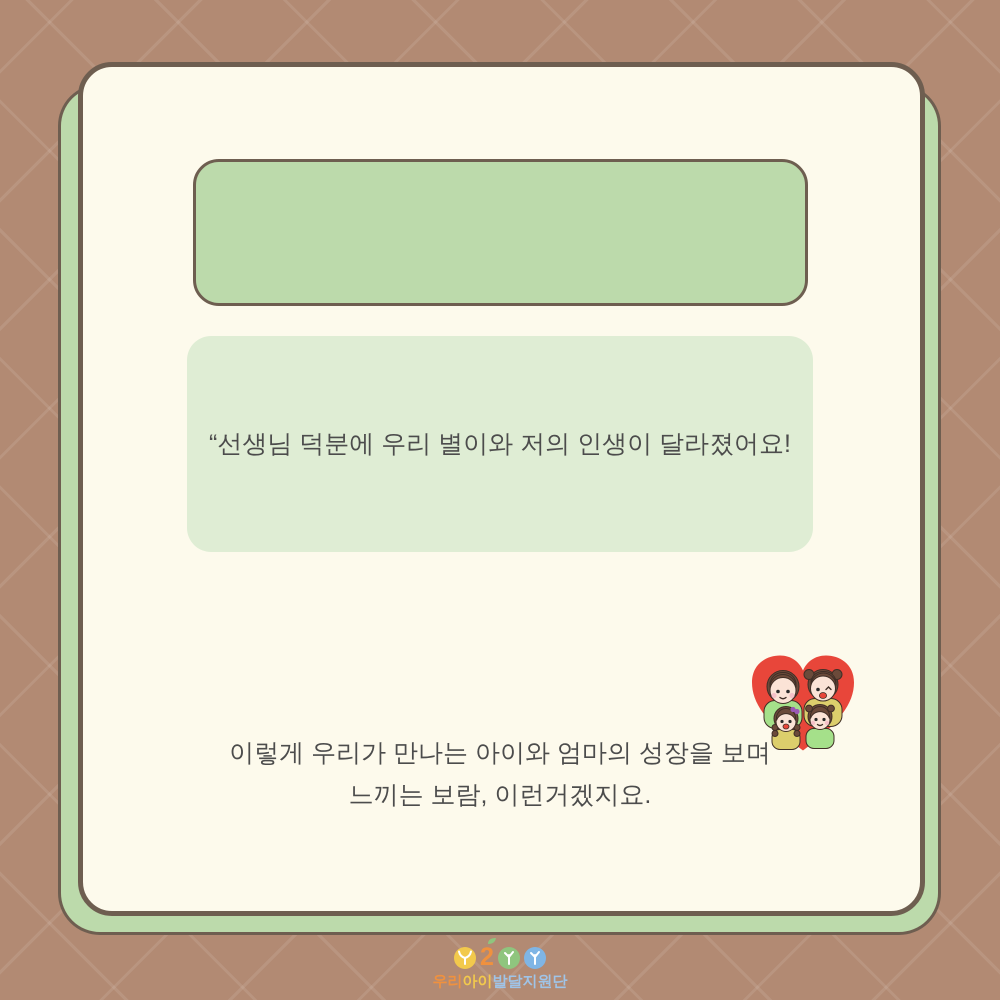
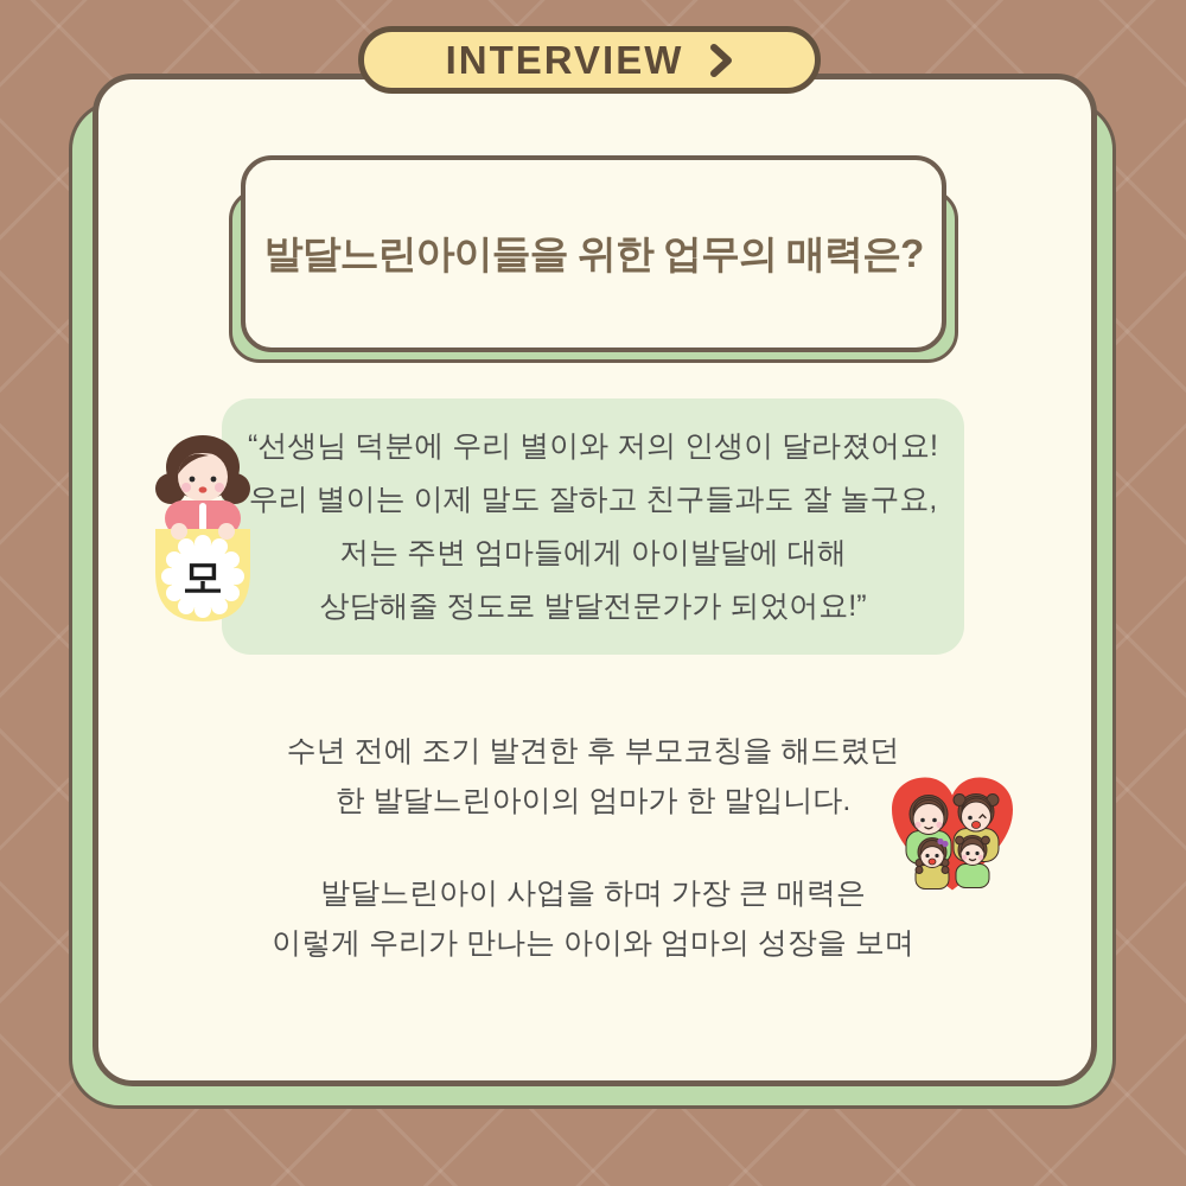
+ INTERVIEW
+ 발달느린아이들을 위한 업무의 매력은?
  “선생님 덕분에 우리 별이와 저의 인생이 달라졌어요!
+ 우리 별이는 이제 말도 잘하고 친구들과도 잘 놀구요,
+ 저는 주변 엄마들에게 아이발달에 대해
+ 상담해줄 정도로 발달전문가가 되었어요!”
+ 모
+ 수년 전에 조기 발견한 후 부모코칭을 해드렸던
+ 한 발달느린아이의 엄마가 한 말입니다.
+ 발달느린아이 사업을 하며 가장 큰 매력은
  이렇게 우리가 만나는 아이와 엄마의 성장을 보며
- 느끼는 보람, 이런거겠지요.
- 2
- 우리아이발달지원단
